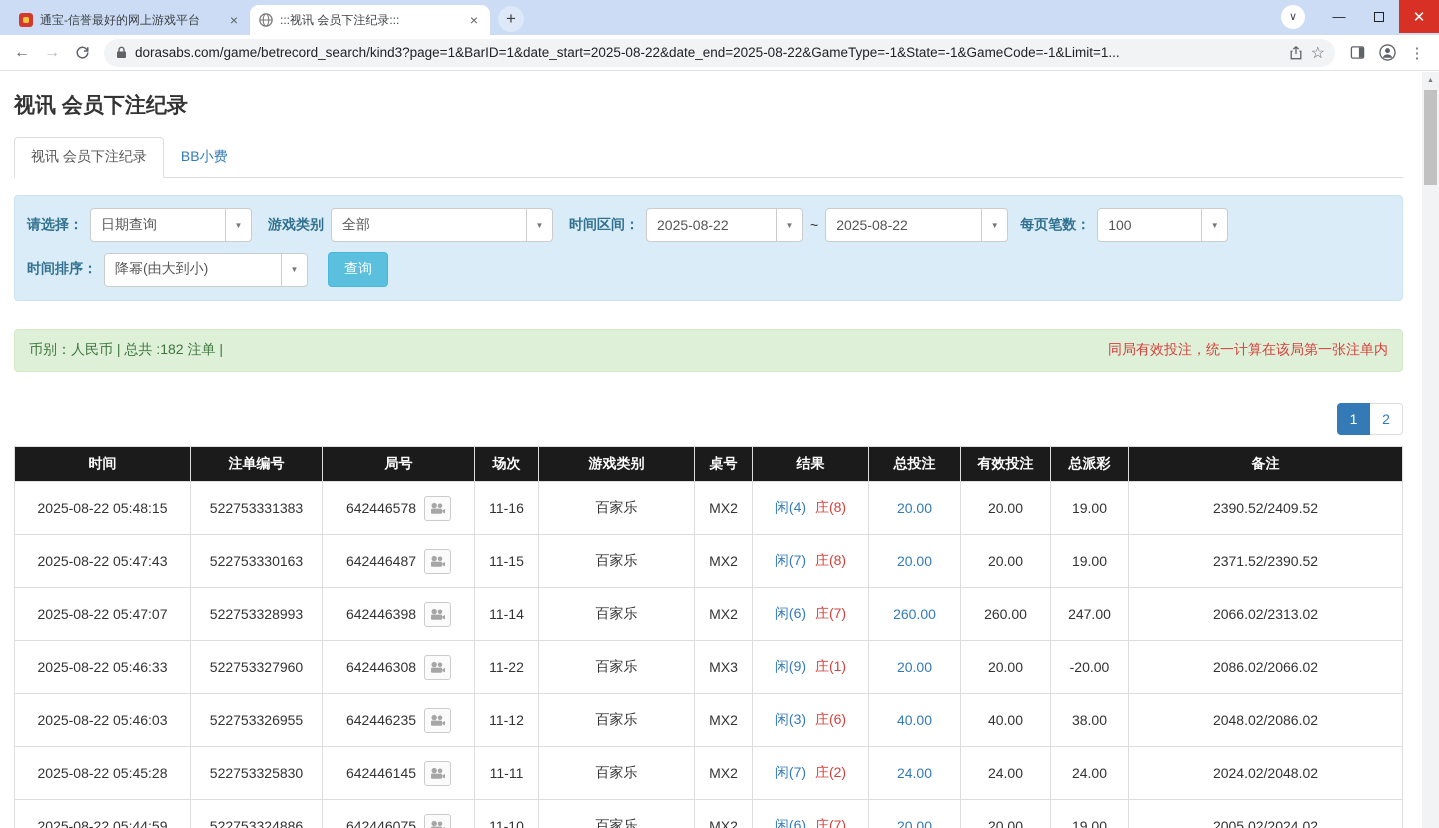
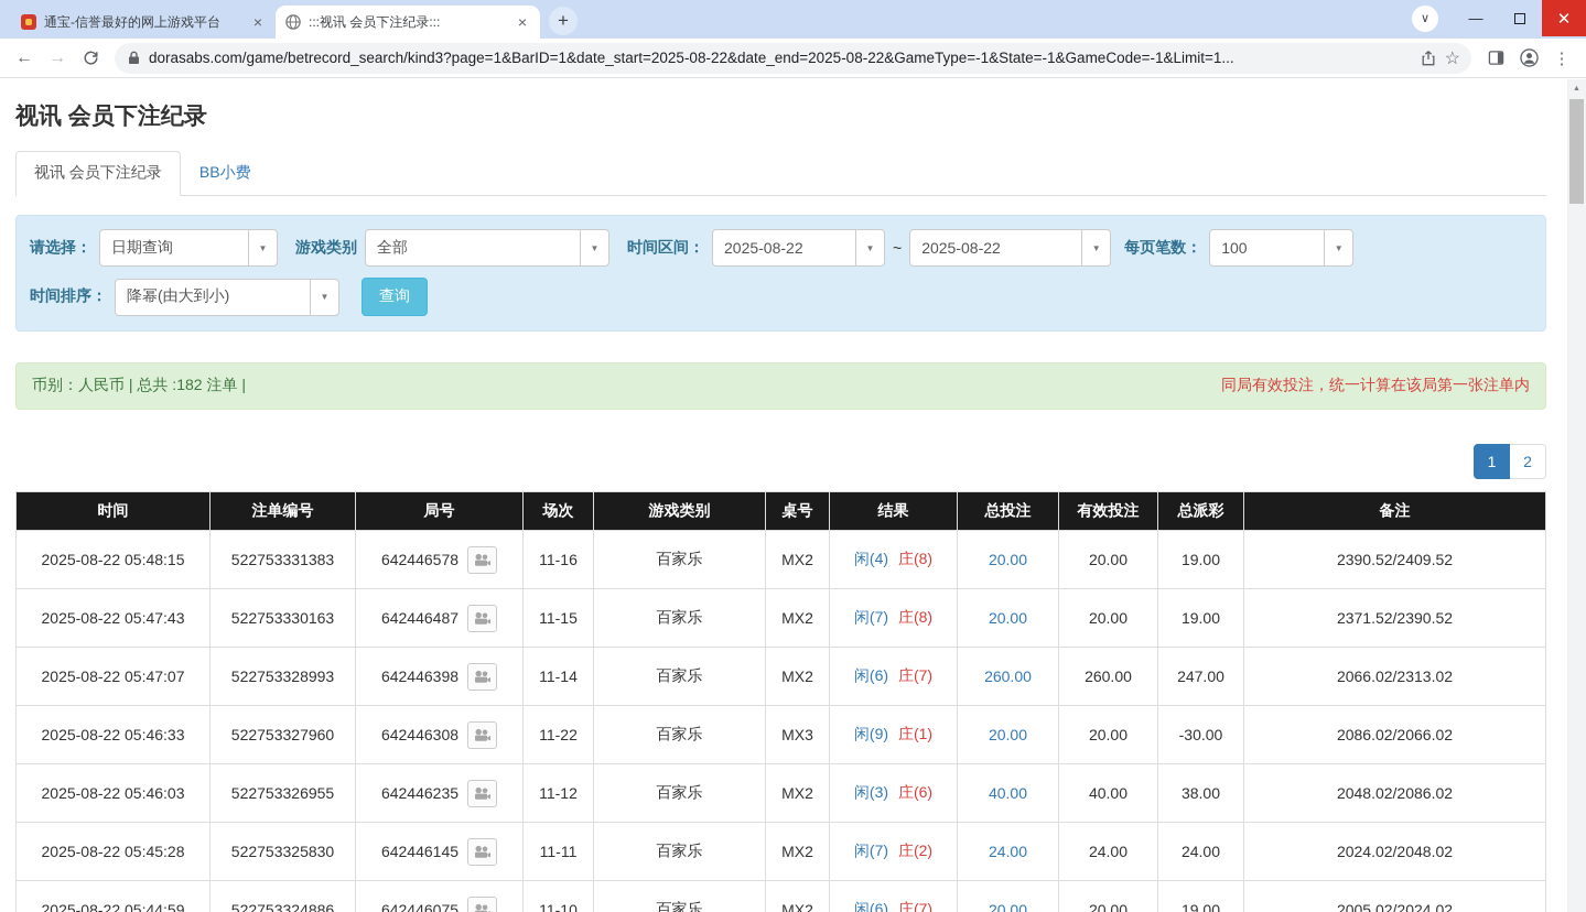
  通宝-信誉最好的网上游戏平台
  ×
  :::视讯 会员下注纪录:::
  ×
  +
  ∨
  —
  ✕
  ←
  →
  dorasabs.com/game/betrecord_search/kind3?page=1&BarID=1&date_start=2025-08-22&date_end=2025-08-22&GameType=-1&State=-1&GameCode=-1&Limit=1...
  ☆
  ⋮
  视讯 会员下注纪录
  视讯 会员下注纪录
  BB小费
  请选择：
  日期查询
  ▼
  游戏类别
  全部
  ▼
  时间区间：
  2025-08-22
  ▼
  ~
  2025-08-22
  ▼
  每页笔数：
  100
  ▼
  时间排序：
  降幂(由大到小)
  ▼
  查询
  币别：人民币 | 总共 :182 注单 |
  同局有效投注，统一计算在该局第一张注单内
  1
  2
  时间	注单编号	局号	场次	游戏类别	桌号	结果	总投注	有效投注	总派彩	备注
  2025-08-22 05:48:15	522753331383	642446578	11-16	百家乐	MX2	闲(4) 庄(8)	20.00	20.00	19.00	2390.52/2409.52
  2025-08-22 05:47:43	522753330163	642446487	11-15	百家乐	MX2	闲(7) 庄(8)	20.00	20.00	19.00	2371.52/2390.52
  2025-08-22 05:47:07	522753328993	642446398	11-14	百家乐	MX2	闲(6) 庄(7)	260.00	260.00	247.00	2066.02/2313.02
- 2025-08-22 05:46:33	522753327960	642446308	11-22	百家乐	MX3	闲(9) 庄(1)	20.00	20.00	-20.00	2086.02/2066.02
+ 2025-08-22 05:46:33	522753327960	642446308	11-22	百家乐	MX3	闲(9) 庄(1)	20.00	20.00	-30.00	2086.02/2066.02
  2025-08-22 05:46:03	522753326955	642446235	11-12	百家乐	MX2	闲(3) 庄(6)	40.00	40.00	38.00	2048.02/2086.02
  2025-08-22 05:45:28	522753325830	642446145	11-11	百家乐	MX2	闲(7) 庄(2)	24.00	24.00	24.00	2024.02/2048.02
  2025-08-22 05:44:59	522753324886	642446075	11-10	百家乐	MX2	闲(6) 庄(7)	20.00	20.00	19.00	2005.02/2024.02
